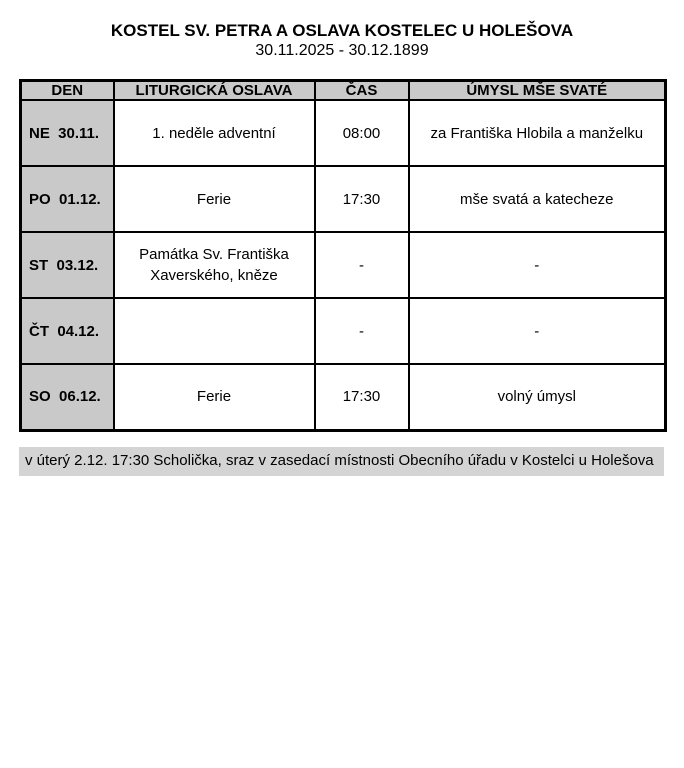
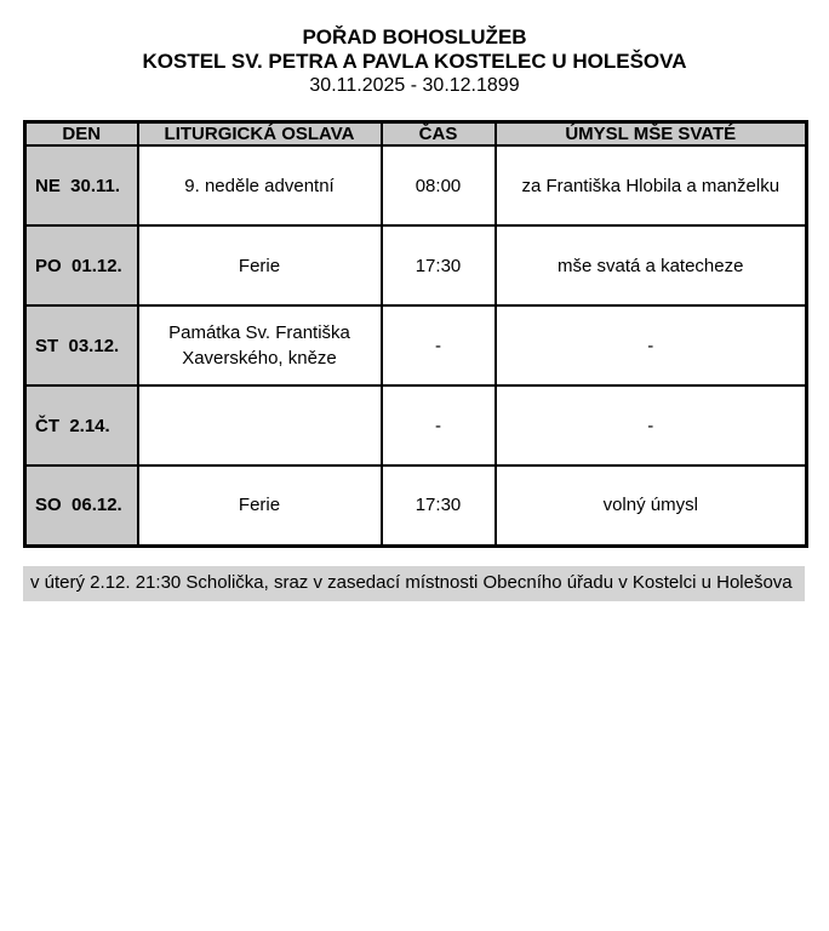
+ POŘAD BOHOSLUŽEB
- KOSTEL SV. PETRA A OSLAVA KOSTELEC U HOLEŠOVA
+ KOSTEL SV. PETRA A PAVLA KOSTELEC U HOLEŠOVA
  30.11.2025 - 30.12.1899
  DEN	LITURGICKÁ OSLAVA	ČAS	ÚMYSL MŠE SVATÉ
- NE 30.11.	1. neděle adventní	08:00	za Františka Hlobila a manželku
+ NE 30.11.	9. neděle adventní	08:00	za Františka Hlobila a manželku
  PO 01.12.	Ferie	17:30	mše svatá a katecheze
  ST 03.12.	Památka Sv. Františka Xaverského, kněze	-	-
- ČT 04.12.		-	-
+ ČT 2.14.		-	-
  SO 06.12.	Ferie	17:30	volný úmysl
- v úterý 2.12. 17:30 Scholička, sraz v zasedací místnosti Obecního úřadu v Kostelci u Holešova
+ v úterý 2.12. 21:30 Scholička, sraz v zasedací místnosti Obecního úřadu v Kostelci u Holešova
